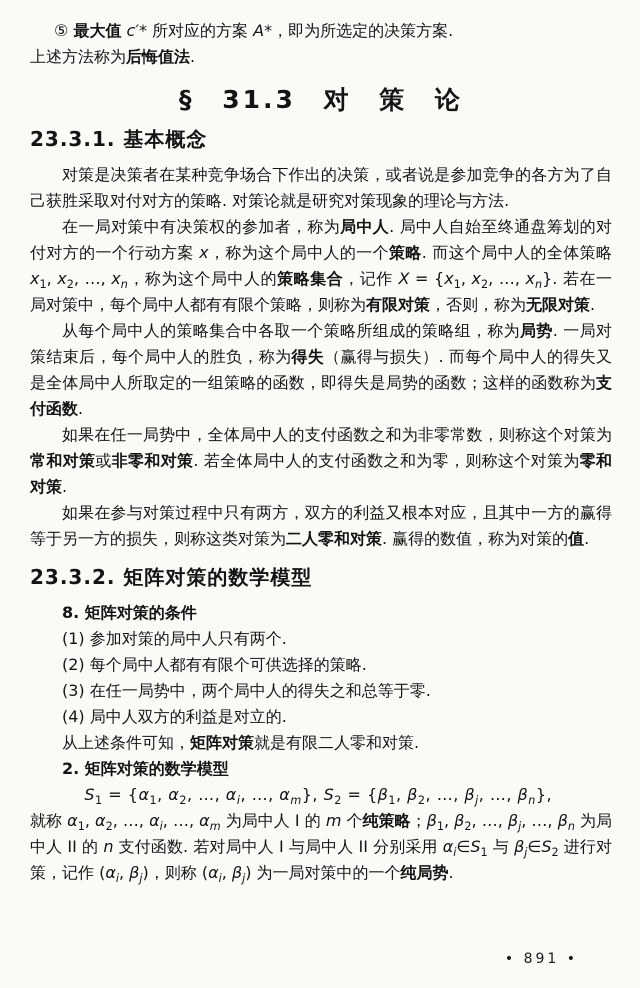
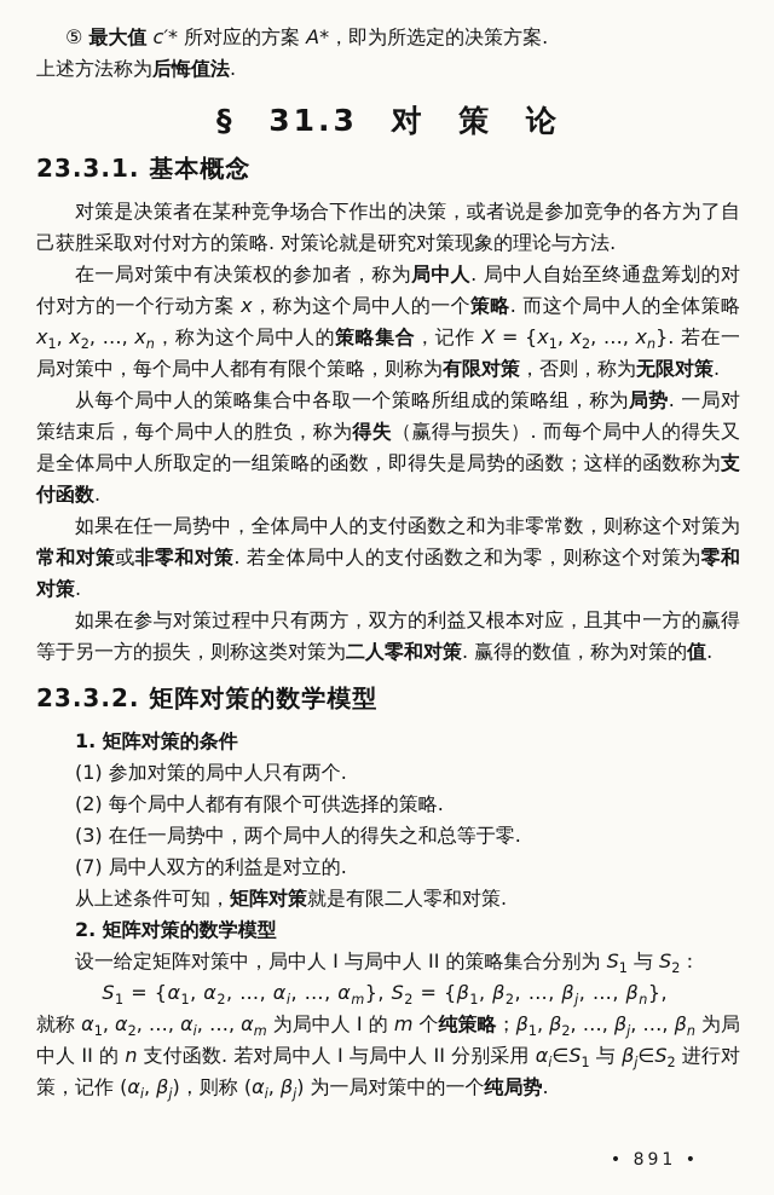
  ⑤ 最大值 c′* 所对应的方案 A*，即为所选定的决策方案.
  上述方法称为后悔值法.
  § 31.3 对 策 论
  23.3.1. 基本概念
  对策是决策者在某种竞争场合下作出的决策，或者说是参加竞争的各方为了自己获胜采取对付对方的策略. 对策论就是研究对策现象的理论与方法.
  在一局对策中有决策权的参加者，称为局中人. 局中人自始至终通盘筹划的对付对方的一个行动方案 x，称为这个局中人的一个策略. 而这个局中人的全体策略 x1, x2, …, xn，称为这个局中人的策略集合，记作 X = {x1, x2, …, xn}. 若在一局对策中，每个局中人都有有限个策略，则称为有限对策，否则，称为无限对策.
  从每个局中人的策略集合中各取一个策略所组成的策略组，称为局势. 一局对策结束后，每个局中人的胜负，称为得失（赢得与损失）. 而每个局中人的得失又是全体局中人所取定的一组策略的函数，即得失是局势的函数；这样的函数称为支付函数.
  如果在任一局势中，全体局中人的支付函数之和为非零常数，则称这个对策为常和对策或非零和对策. 若全体局中人的支付函数之和为零，则称这个对策为零和对策.
  如果在参与对策过程中只有两方，双方的利益又根本对应，且其中一方的赢得等于另一方的损失，则称这类对策为二人零和对策. 赢得的数值，称为对策的值.
  23.3.2. 矩阵对策的数学模型
- 8. 矩阵对策的条件
+ 1. 矩阵对策的条件
  (1) 参加对策的局中人只有两个.
  (2) 每个局中人都有有限个可供选择的策略.
  (3) 在任一局势中，两个局中人的得失之和总等于零.
- (4) 局中人双方的利益是对立的.
+ (7) 局中人双方的利益是对立的.
  从上述条件可知，矩阵对策就是有限二人零和对策.
  2. 矩阵对策的数学模型
+ 设一给定矩阵对策中，局中人 I 与局中人 II 的策略集合分别为 S1 与 S2：
  S1 = {α1, α2, …, αi, …, αm}, S2 = {β1, β2, …, βj, …, βn},
  就称 α1, α2, …, αi, …, αm 为局中人 I 的 m 个纯策略；β1, β2, …, βj, …, βn 为局中人 II 的 n 支付函数. 若对局中人 I 与局中人 II 分别采用 αi∈S1 与 βj∈S2 进行对策，记作 (αi, βj)，则称 (αi, βj) 为一局对策中的一个纯局势.
  • 891 •
